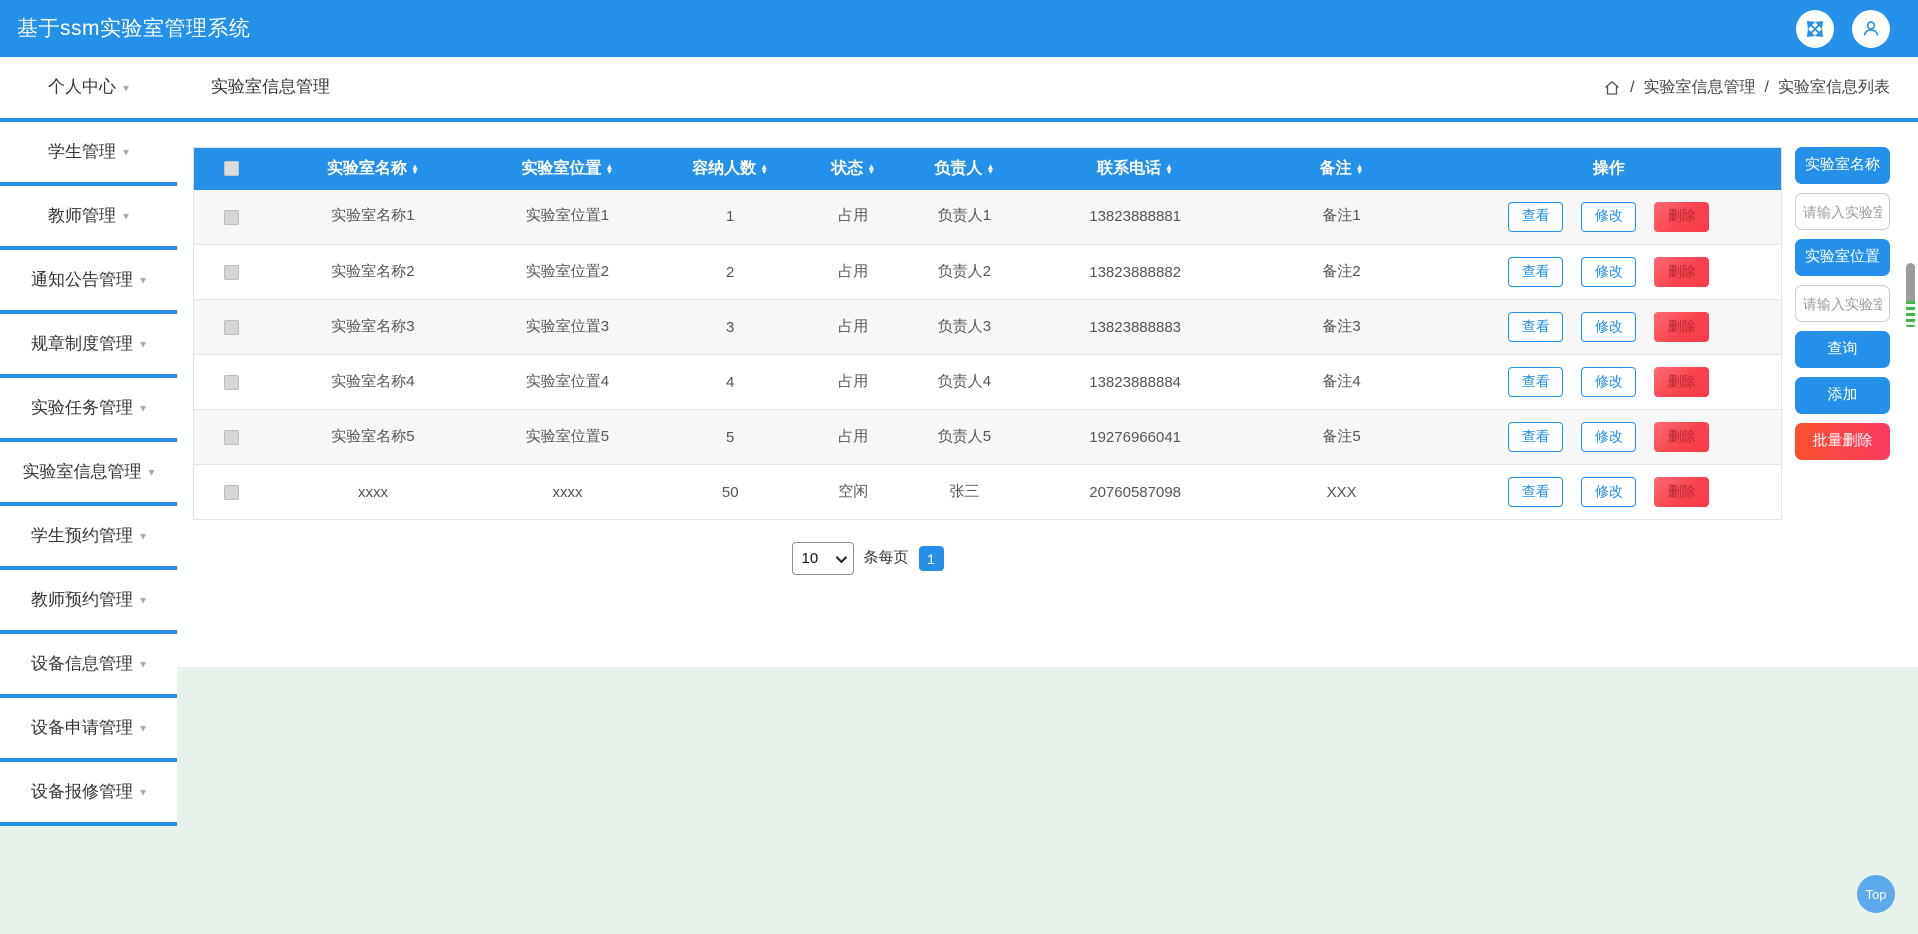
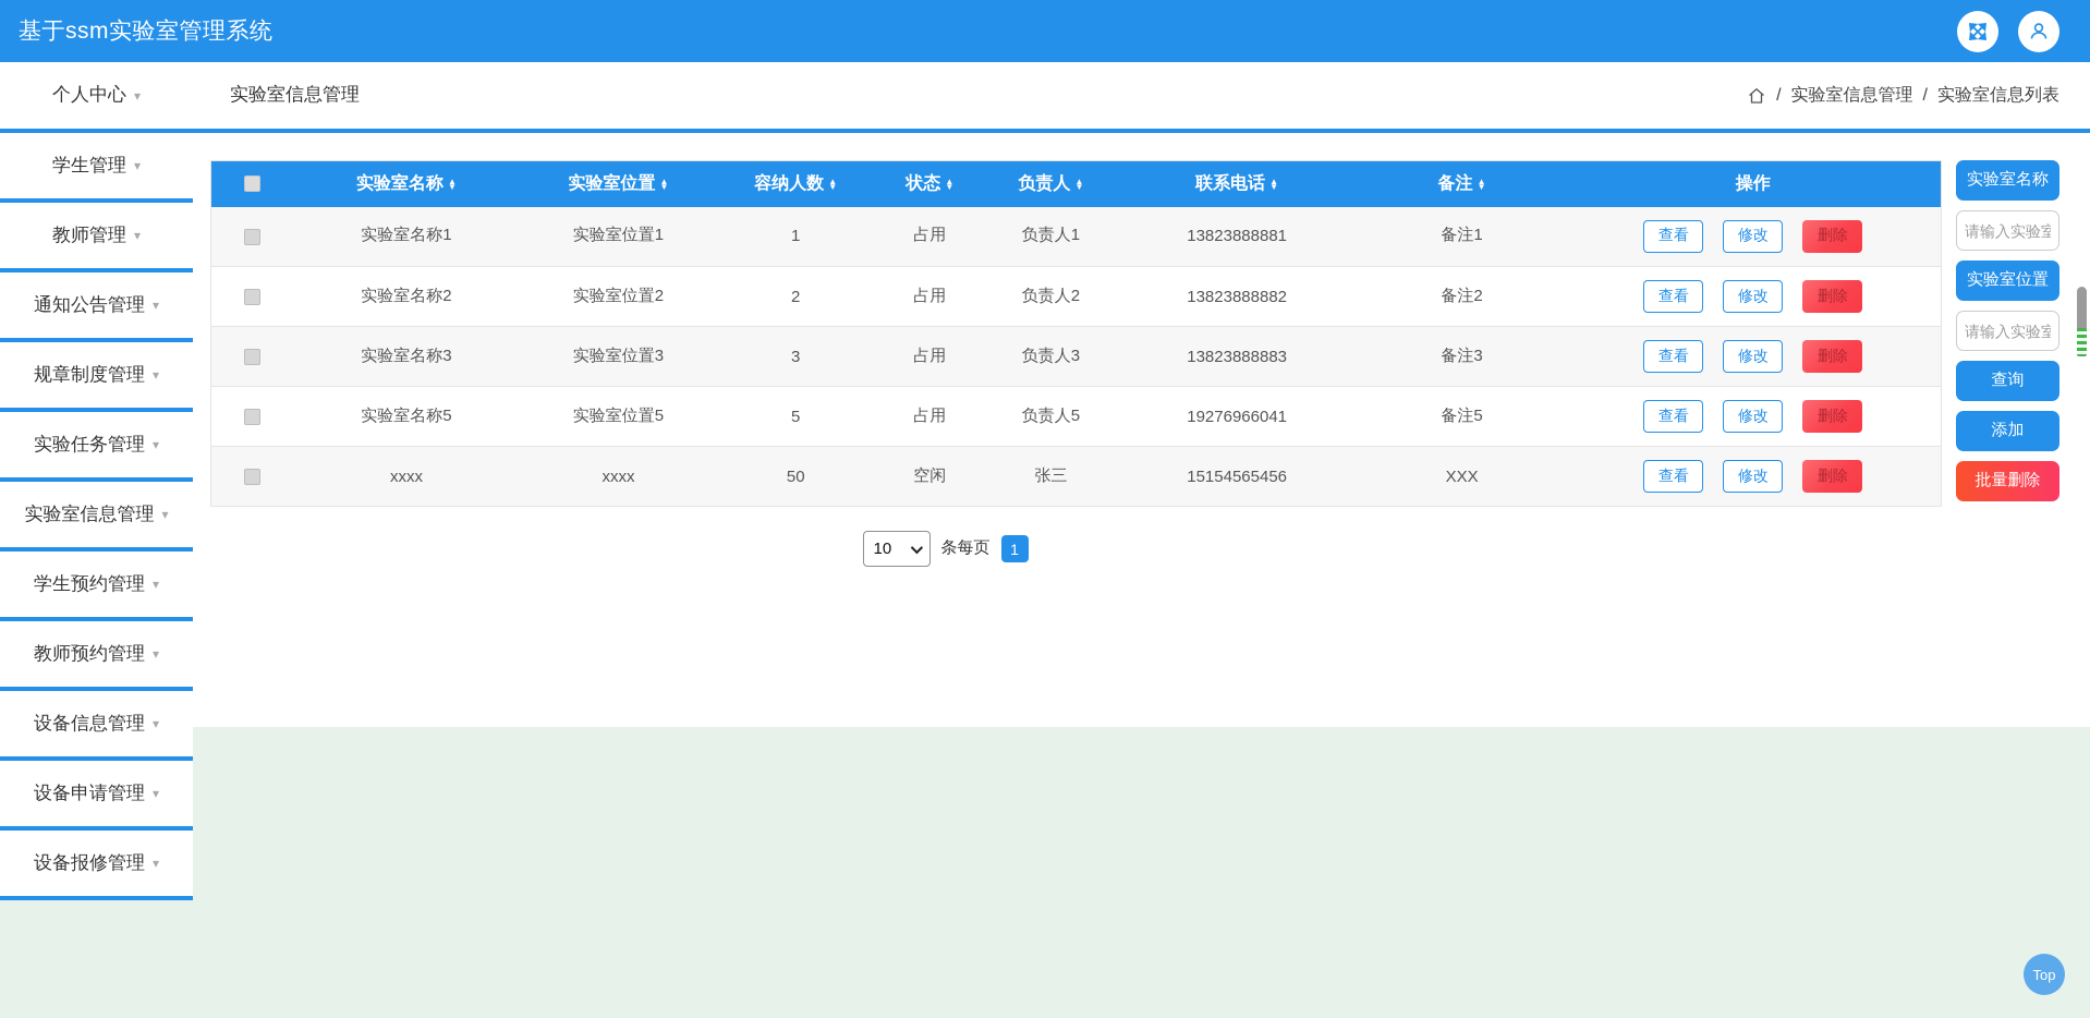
  基于ssm实验室管理系统
  个人中心
  ▾
  实验室信息管理
  /
  实验室信息管理
  /
  实验室信息列表
  学生管理
  ▾
  教师管理
  ▾
  通知公告管理
  ▾
  规章制度管理
  ▾
  实验任务管理
  ▾
  实验室信息管理
  ▾
  学生预约管理
  ▾
  教师预约管理
  ▾
  设备信息管理
  ▾
  设备申请管理
  ▾
  设备报修管理
  ▾
  	实验室名称 ▲▼	实验室位置 ▲▼	容纳人数 ▲▼	状态 ▲▼	负责人 ▲▼	联系电话 ▲▼	备注 ▲▼	操作
  	实验室名称1	实验室位置1	1	占用	负责人1	13823888881	备注1	查看 修改 删除
  	实验室名称2	实验室位置2	2	占用	负责人2	13823888882	备注2	查看 修改 删除
  	实验室名称3	实验室位置3	3	占用	负责人3	13823888883	备注3	查看 修改 删除
- 	实验室名称4	实验室位置4	4	占用	负责人4	13823888884	备注4	查看 修改 删除
  	实验室名称5	实验室位置5	5	占用	负责人5	19276966041	备注5	查看 修改 删除
- 	xxxx	xxxx	50	空闲	张三	20760587098	XXX	查看 修改 删除
+ 	xxxx	xxxx	50	空闲	张三	15154565456	XXX	查看 修改 删除
  10
  条每页
  1
  实验室名称
  请输入实验室
  实验室位置
  请输入实验室
  查询
  添加
  批量删除
  Top
